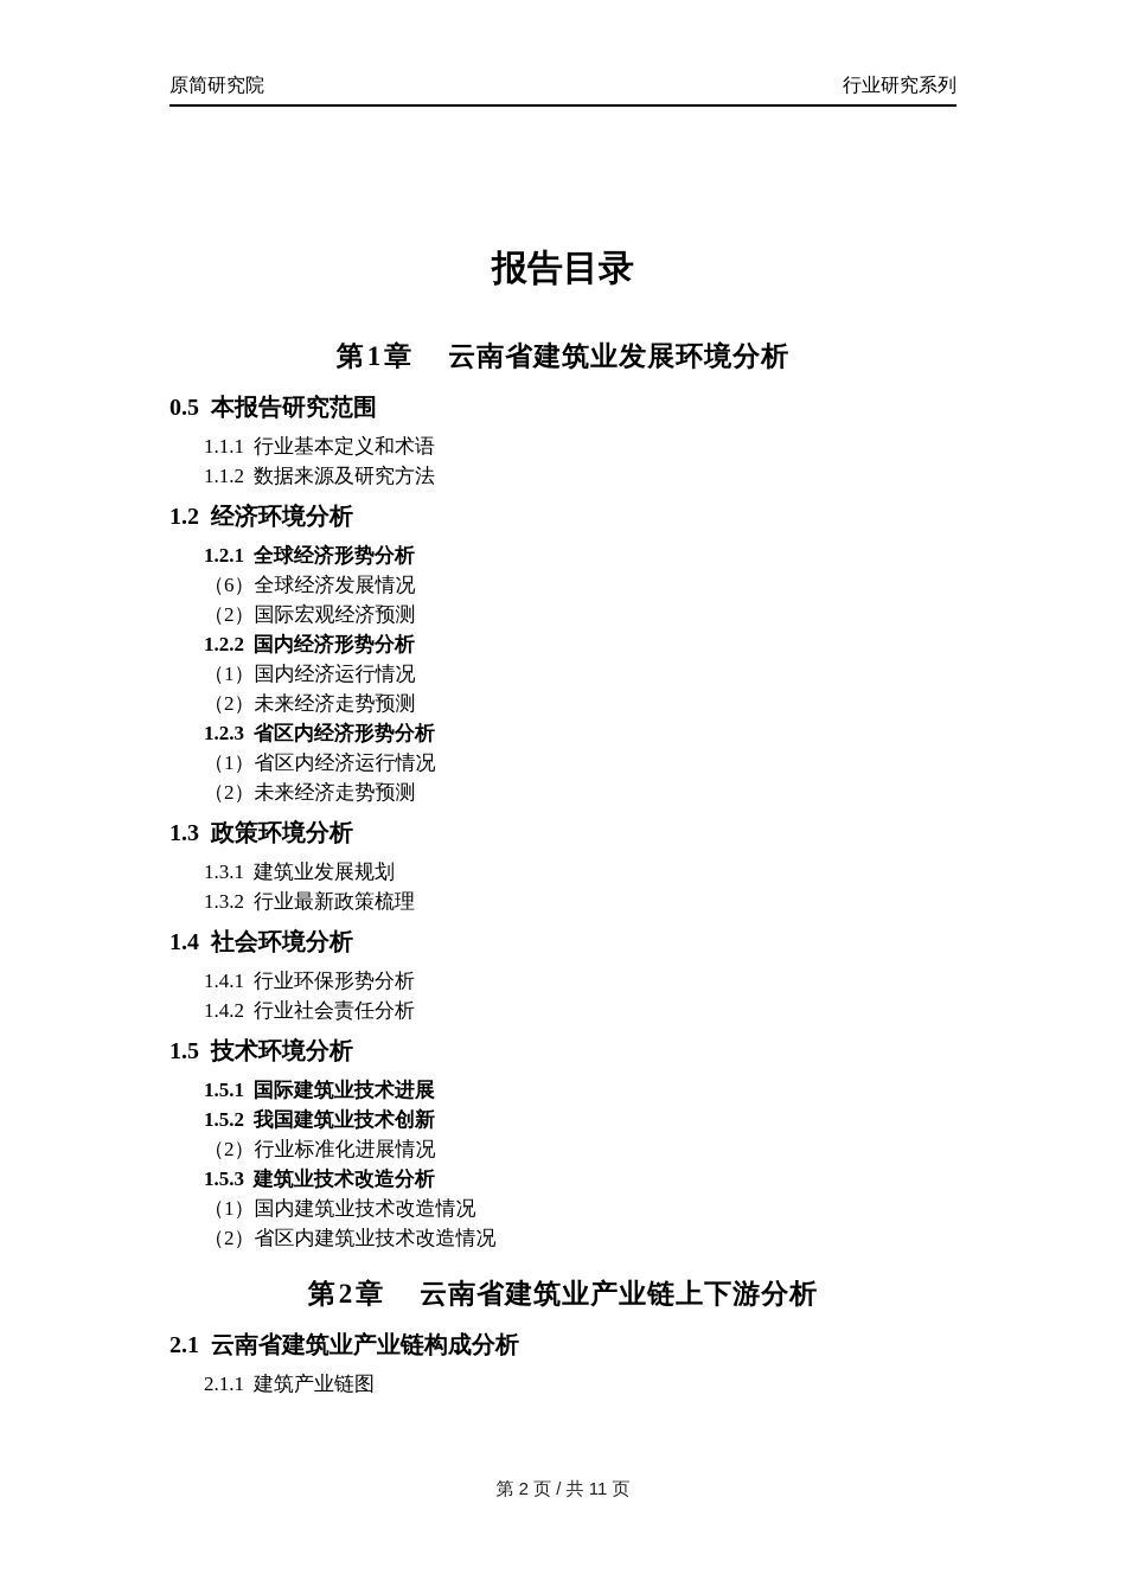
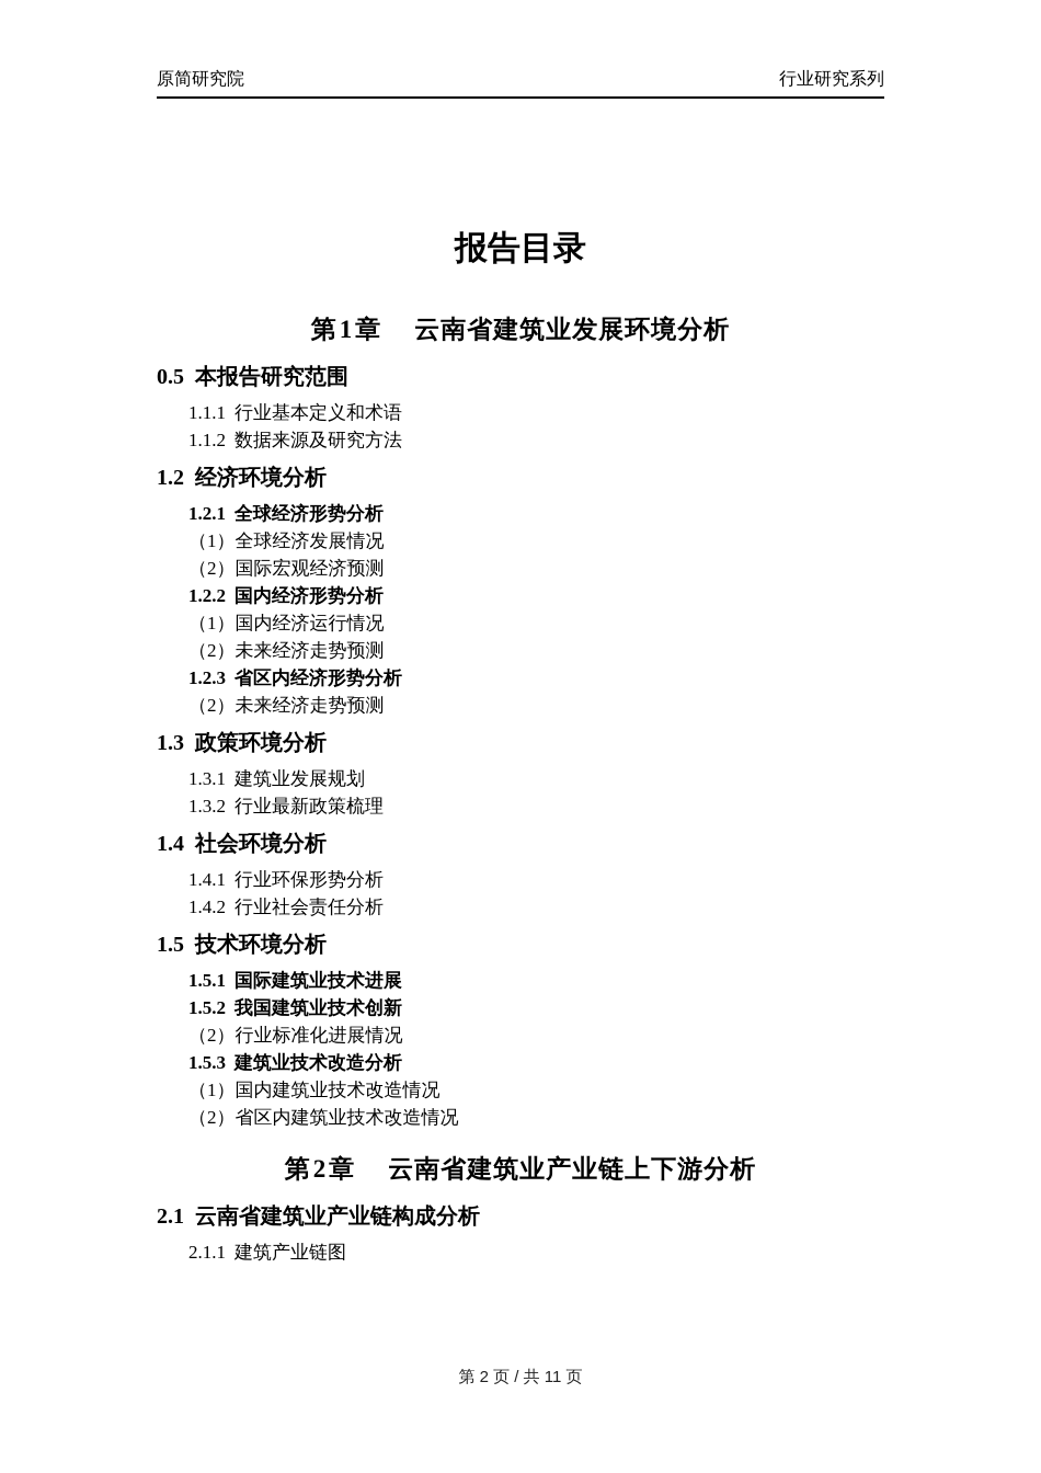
  原简研究院
  行业研究系列
  报告目录
  第1章 云南省建筑业发展环境分析
  0.5 本报告研究范围
  1.1.1 行业基本定义和术语
  1.1.2 数据来源及研究方法
  1.2 经济环境分析
  1.2.1 全球经济形势分析
- （6）全球经济发展情况
+ （1）全球经济发展情况
  （2）国际宏观经济预测
  1.2.2 国内经济形势分析
  （1）国内经济运行情况
  （2）未来经济走势预测
  1.2.3 省区内经济形势分析
- （1）省区内经济运行情况
  （2）未来经济走势预测
  1.3 政策环境分析
  1.3.1 建筑业发展规划
  1.3.2 行业最新政策梳理
  1.4 社会环境分析
  1.4.1 行业环保形势分析
  1.4.2 行业社会责任分析
  1.5 技术环境分析
  1.5.1 国际建筑业技术进展
  1.5.2 我国建筑业技术创新
  （2）行业标准化进展情况
  1.5.3 建筑业技术改造分析
  （1）国内建筑业技术改造情况
  （2）省区内建筑业技术改造情况
  第2章 云南省建筑业产业链上下游分析
  2.1 云南省建筑业产业链构成分析
  2.1.1 建筑产业链图
  第 2 页 / 共 11 页
